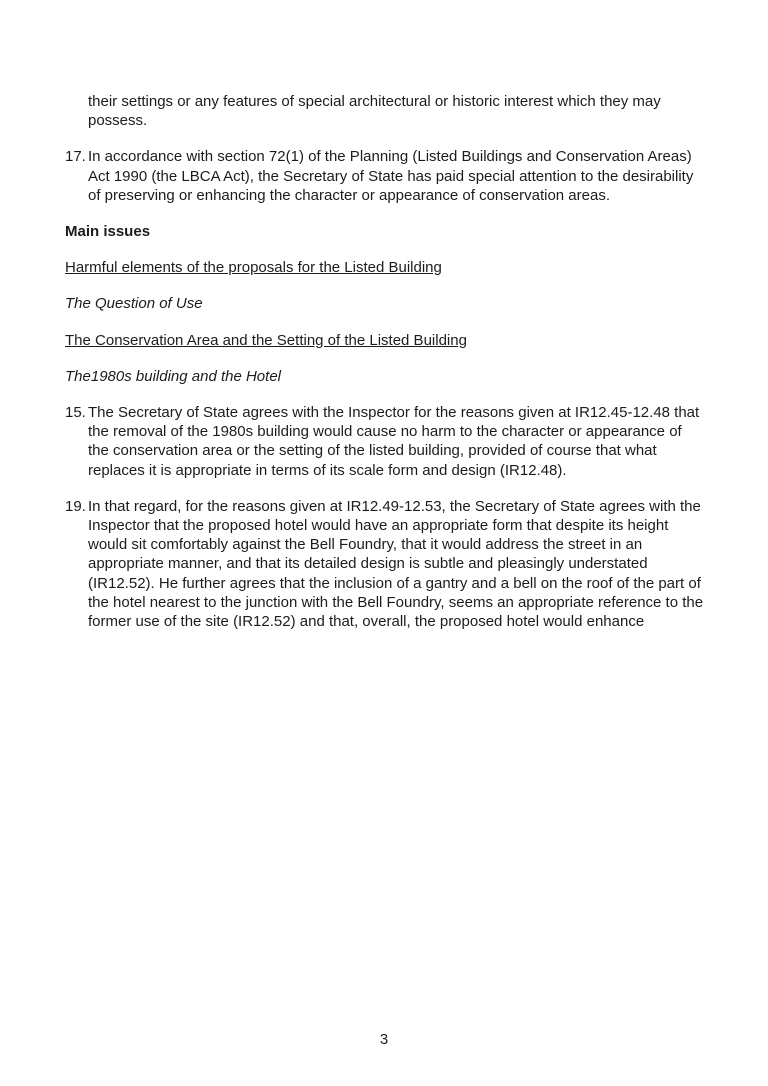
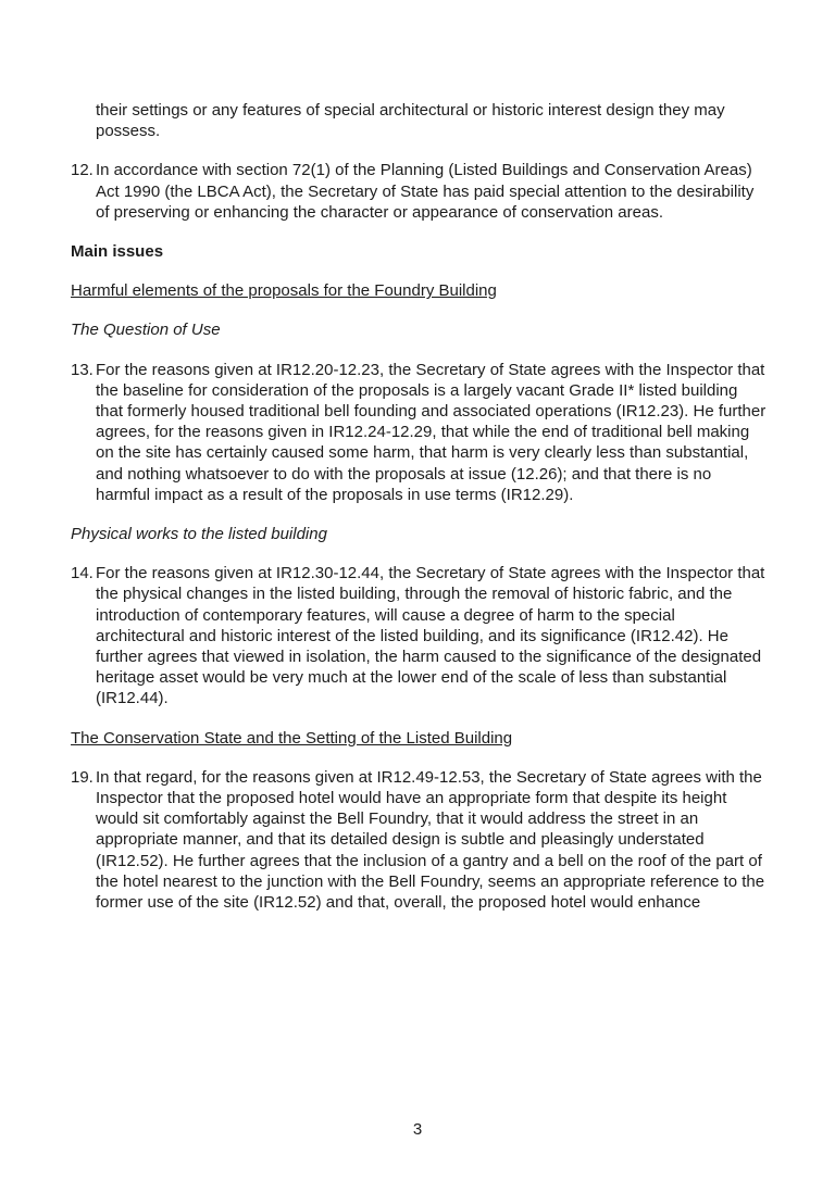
- their settings or any features of special architectural or historic interest which they may possess.
+ their settings or any features of special architectural or historic interest design they may possess.
- 17.
+ 12.
  In accordance with section 72(1) of the Planning (Listed Buildings and Conservation Areas) Act 1990 (the LBCA Act), the Secretary of State has paid special attention to the desirability of preserving or enhancing the character or appearance of conservation areas.
  Main issues
- Harmful elements of the proposals for the Listed Building
+ Harmful elements of the proposals for the Foundry Building
  The Question of Use
+ 13.
+ For the reasons given at IR12.20-12.23, the Secretary of State agrees with the Inspector that the baseline for consideration of the proposals is a largely vacant Grade II* listed building that formerly housed traditional bell founding and associated operations (IR12.23). He further agrees, for the reasons given in IR12.24-12.29, that while the end of traditional bell making on the site has certainly caused some harm, that harm is very clearly less than substantial, and nothing whatsoever to do with the proposals at issue (12.26); and that there is no harmful impact as a result of the proposals in use terms (IR12.29).
+ Physical works to the listed building
+ 14.
+ For the reasons given at IR12.30-12.44, the Secretary of State agrees with the Inspector that the physical changes in the listed building, through the removal of historic fabric, and the introduction of contemporary features, will cause a degree of harm to the special architectural and historic interest of the listed building, and its significance (IR12.42). He further agrees that viewed in isolation, the harm caused to the significance of the designated heritage asset would be very much at the lower end of the scale of less than substantial (IR12.44).
- The Conservation Area and the Setting of the Listed Building
+ The Conservation State and the Setting of the Listed Building
- The1980s building and the Hotel
- 15.
- The Secretary of State agrees with the Inspector for the reasons given at IR12.45-12.48 that the removal of the 1980s building would cause no harm to the character or appearance of the conservation area or the setting of the listed building, provided of course that what replaces it is appropriate in terms of its scale form and design (IR12.48).
  19.
  In that regard, for the reasons given at IR12.49-12.53, the Secretary of State agrees with the Inspector that the proposed hotel would have an appropriate form that despite its height would sit comfortably against the Bell Foundry, that it would address the street in an appropriate manner, and that its detailed design is subtle and pleasingly understated (IR12.52). He further agrees that the inclusion of a gantry and a bell on the roof of the part of the hotel nearest to the junction with the Bell Foundry, seems an appropriate reference to the former use of the site (IR12.52) and that, overall, the proposed hotel would enhance
  3
